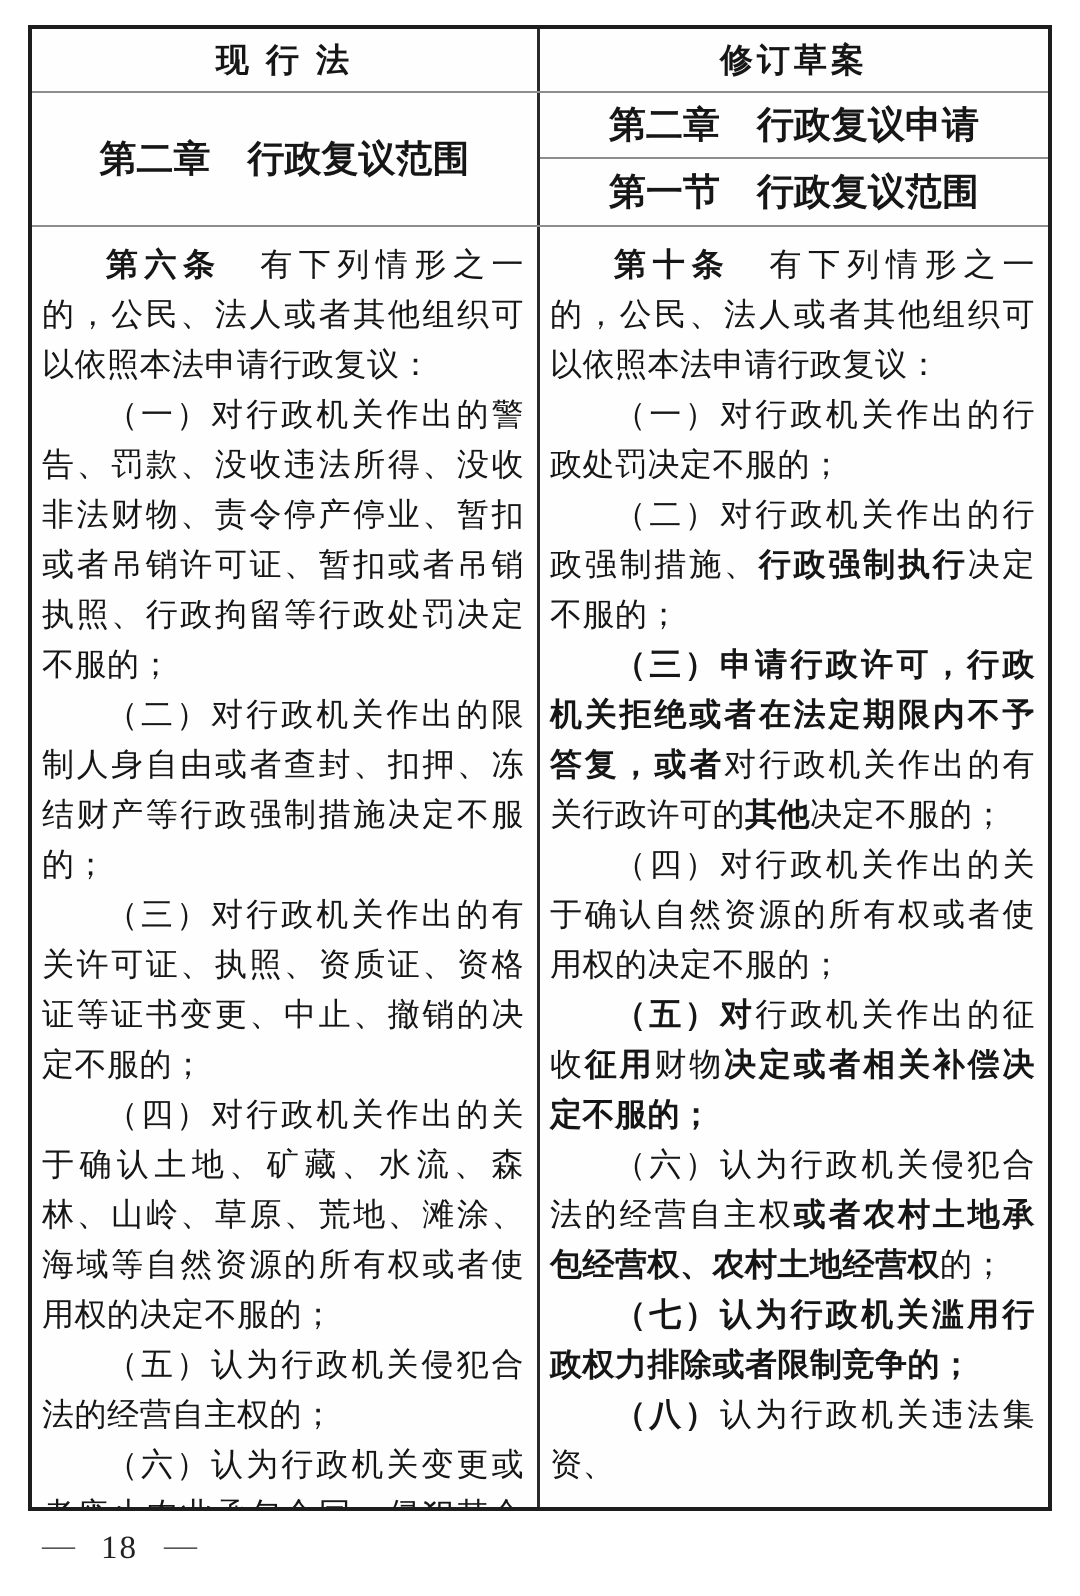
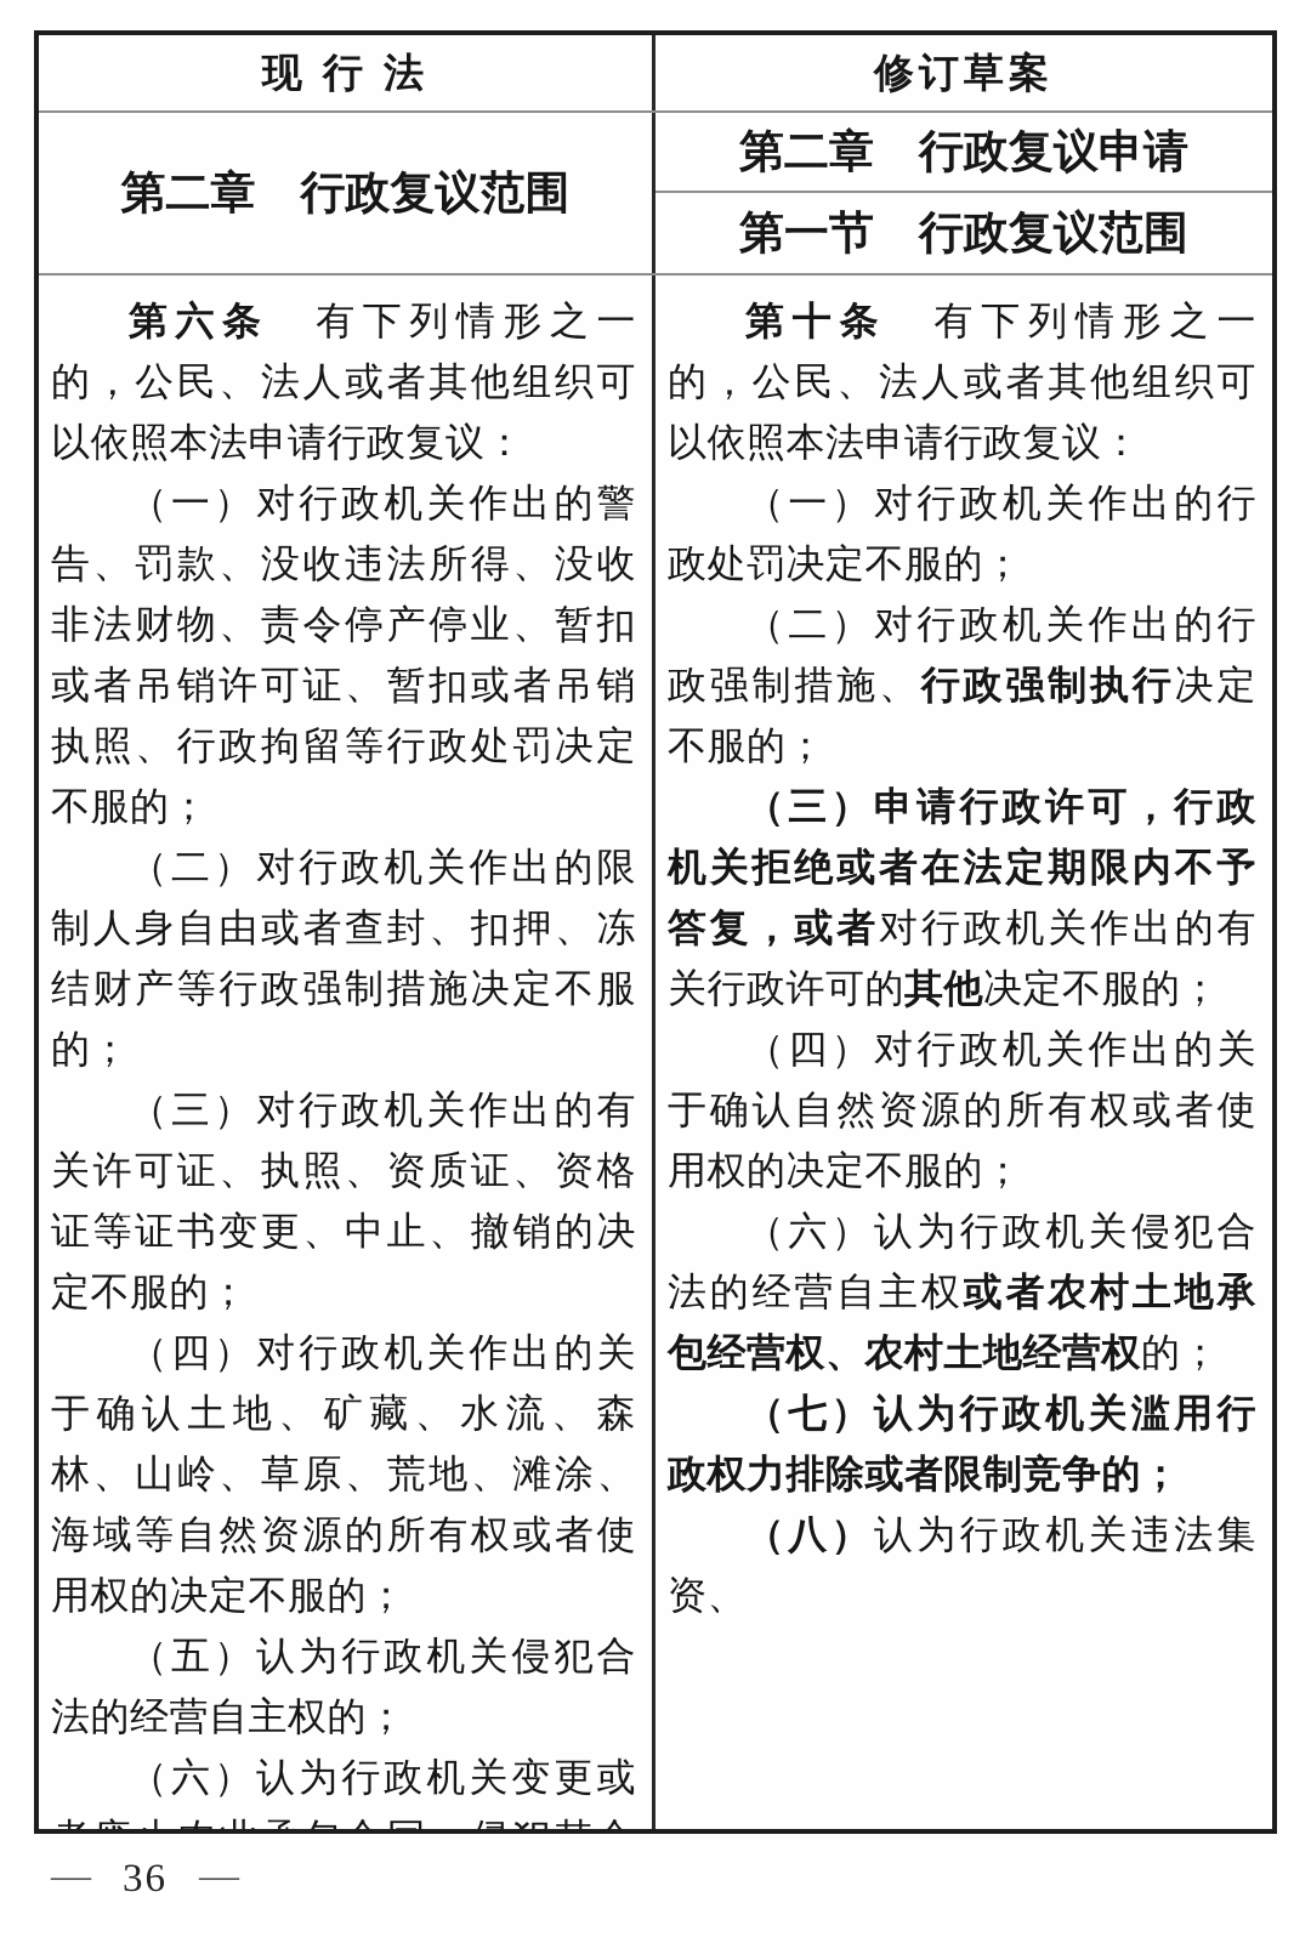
  现 行 法
  修订草案
  第二章 行政复议范围
  第二章 行政复议申请
  第一节 行政复议范围
  第六条 有下列情形之一的，公民、法人或者其他组织可以依照本法申请行政复议：
  （一）对行政机关作出的警告、罚款、没收违法所得、没收非法财物、责令停产停业、暂扣或者吊销许可证、暂扣或者吊销执照、行政拘留等行政处罚决定不服的；
  （二）对行政机关作出的限制人身自由或者查封、扣押、冻结财产等行政强制措施决定不服的；
  （三）对行政机关作出的有关许可证、执照、资质证、资格证等证书变更、中止、撤销的决定不服的；
  （四）对行政机关作出的关于确认土地、矿藏、水流、森林、山岭、草原、荒地、滩涂、海域等自然资源的所有权或者使用权的决定不服的；
  （五）认为行政机关侵犯合法的经营自主权的；
  第十条 有下列情形之一的，公民、法人或者其他组织可以依照本法申请行政复议：
  （一）对行政机关作出的行政处罚决定不服的；
  （二）对行政机关作出的行政强制措施、行政强制执行决定不服的；
  （三）申请行政许可，行政机关拒绝或者在法定期限内不予答复，或者对行政机关作出的有关行政许可的其他决定不服的；
  （四）对行政机关作出的关于确认自然资源的所有权或者使用权的决定不服的；
- （五）对行政机关作出的征收征用财物决定或者相关补偿决定不服的；
  （六）认为行政机关侵犯合法的经营自主权或者农村土地承包经营权、农村土地经营权的；
  （七）认为行政机关滥用行政权力排除或者限制竞争的；
  （八）认为行政机关违法集资、
  —
- 18
+ 36
  —
